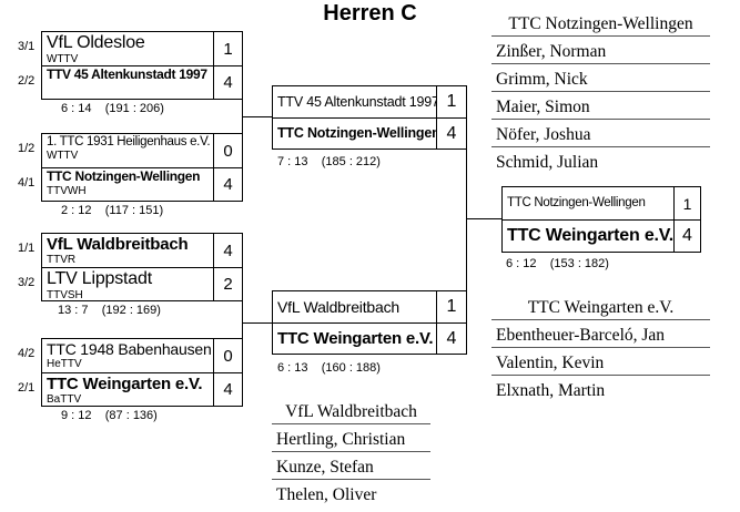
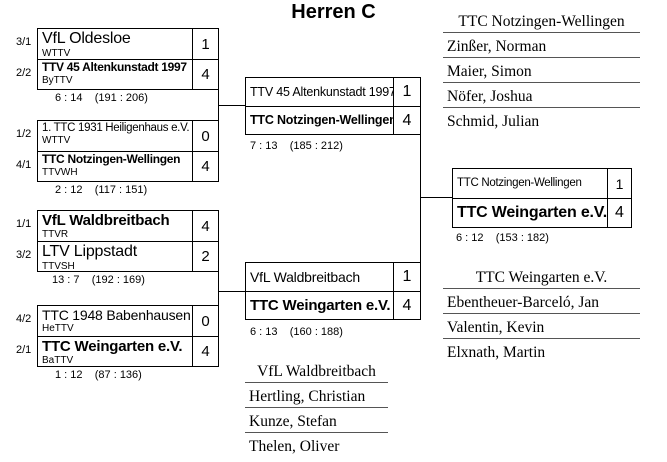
  Herren C
  3/1
  2/2
  VfL Oldesloe
  WTTV
  1
  TTV 45 Altenkunstadt 1997
+ ByTTV
  4
  6 : 14 (191 : 206)
  1/2
  4/1
  1. TTC 1931 Heiligenhaus e.V.
  WTTV
  0
  TTC Notzingen-Wellingen
  TTVWH
  4
  2 : 12 (117 : 151)
  1/1
  3/2
  VfL Waldbreitbach
  TTVR
  4
  LTV Lippstadt
  TTVSH
  2
  13 : 7 (192 : 169)
  4/2
  2/1
  TTC 1948 Babenhausen
  HeTTV
  0
  TTC Weingarten e.V.
  BaTTV
  4
- 9 : 12 (87 : 136)
+ 1 : 12 (87 : 136)
  TTV 45 Altenkunstadt 1997
  1
  TTC Notzingen-Wellingen
  4
  7 : 13 (185 : 212)
  VfL Waldbreitbach
  1
  TTC Weingarten e.V.
  4
  6 : 13 (160 : 188)
  TTC Notzingen-Wellingen
  1
  TTC Weingarten e.V.
  4
  6 : 12 (153 : 182)
  TTC Notzingen-Wellingen
  Zinßer, Norman
- Grimm, Nick
  Maier, Simon
  Nöfer, Joshua
  Schmid, Julian
  TTC Weingarten e.V.
  Ebentheuer-Barceló, Jan
  Valentin, Kevin
  Elxnath, Martin
  VfL Waldbreitbach
  Hertling, Christian
  Kunze, Stefan
  Thelen, Oliver
